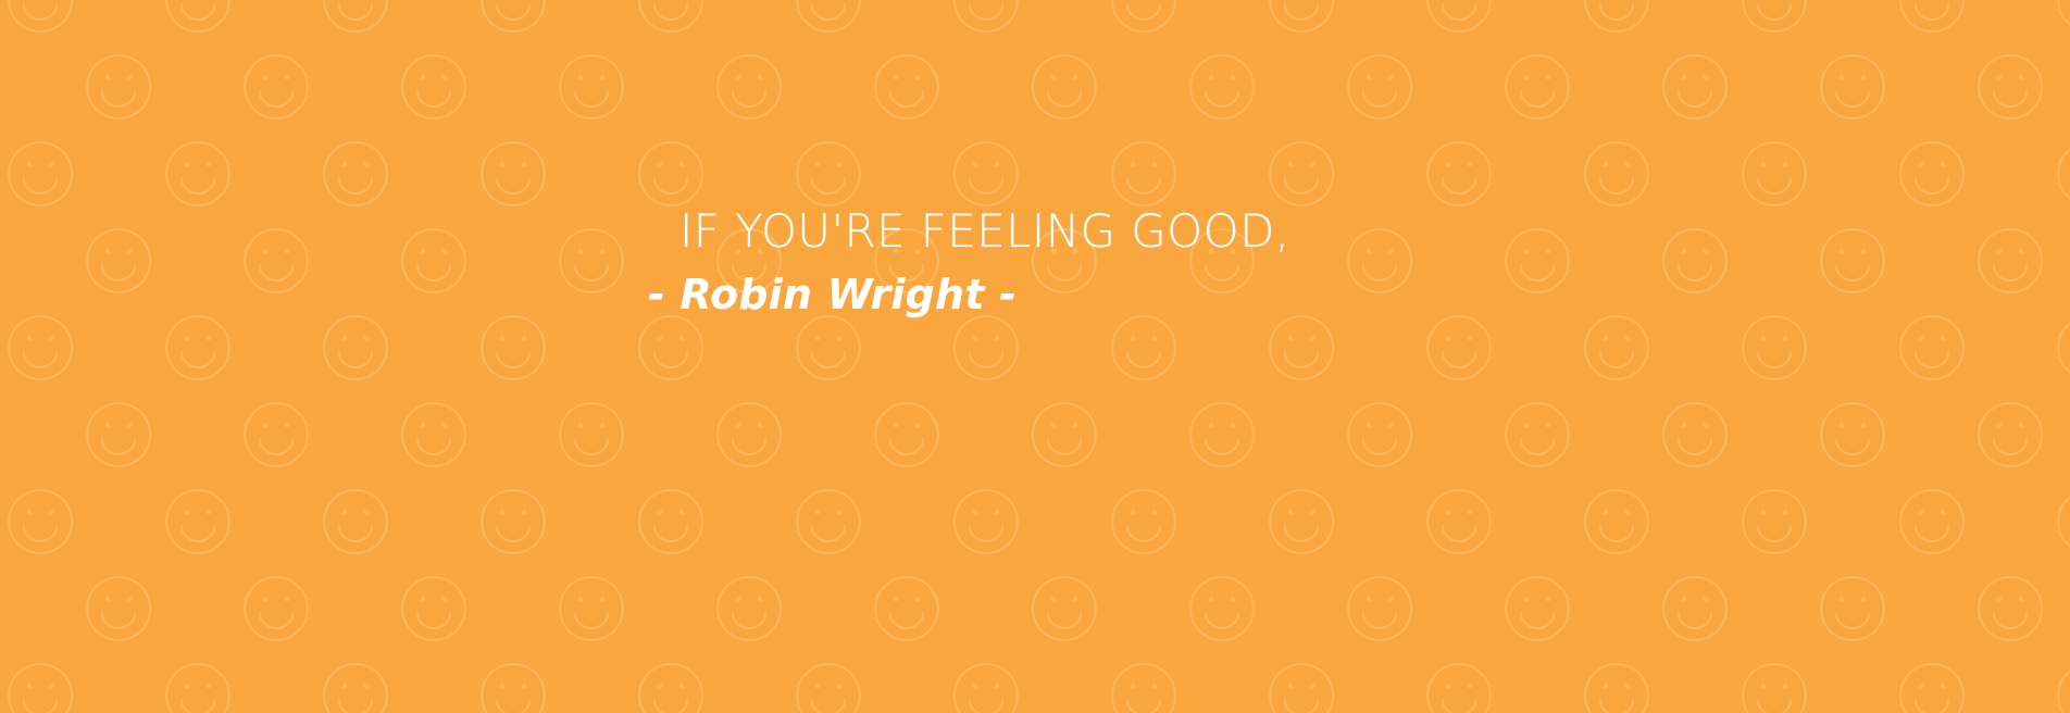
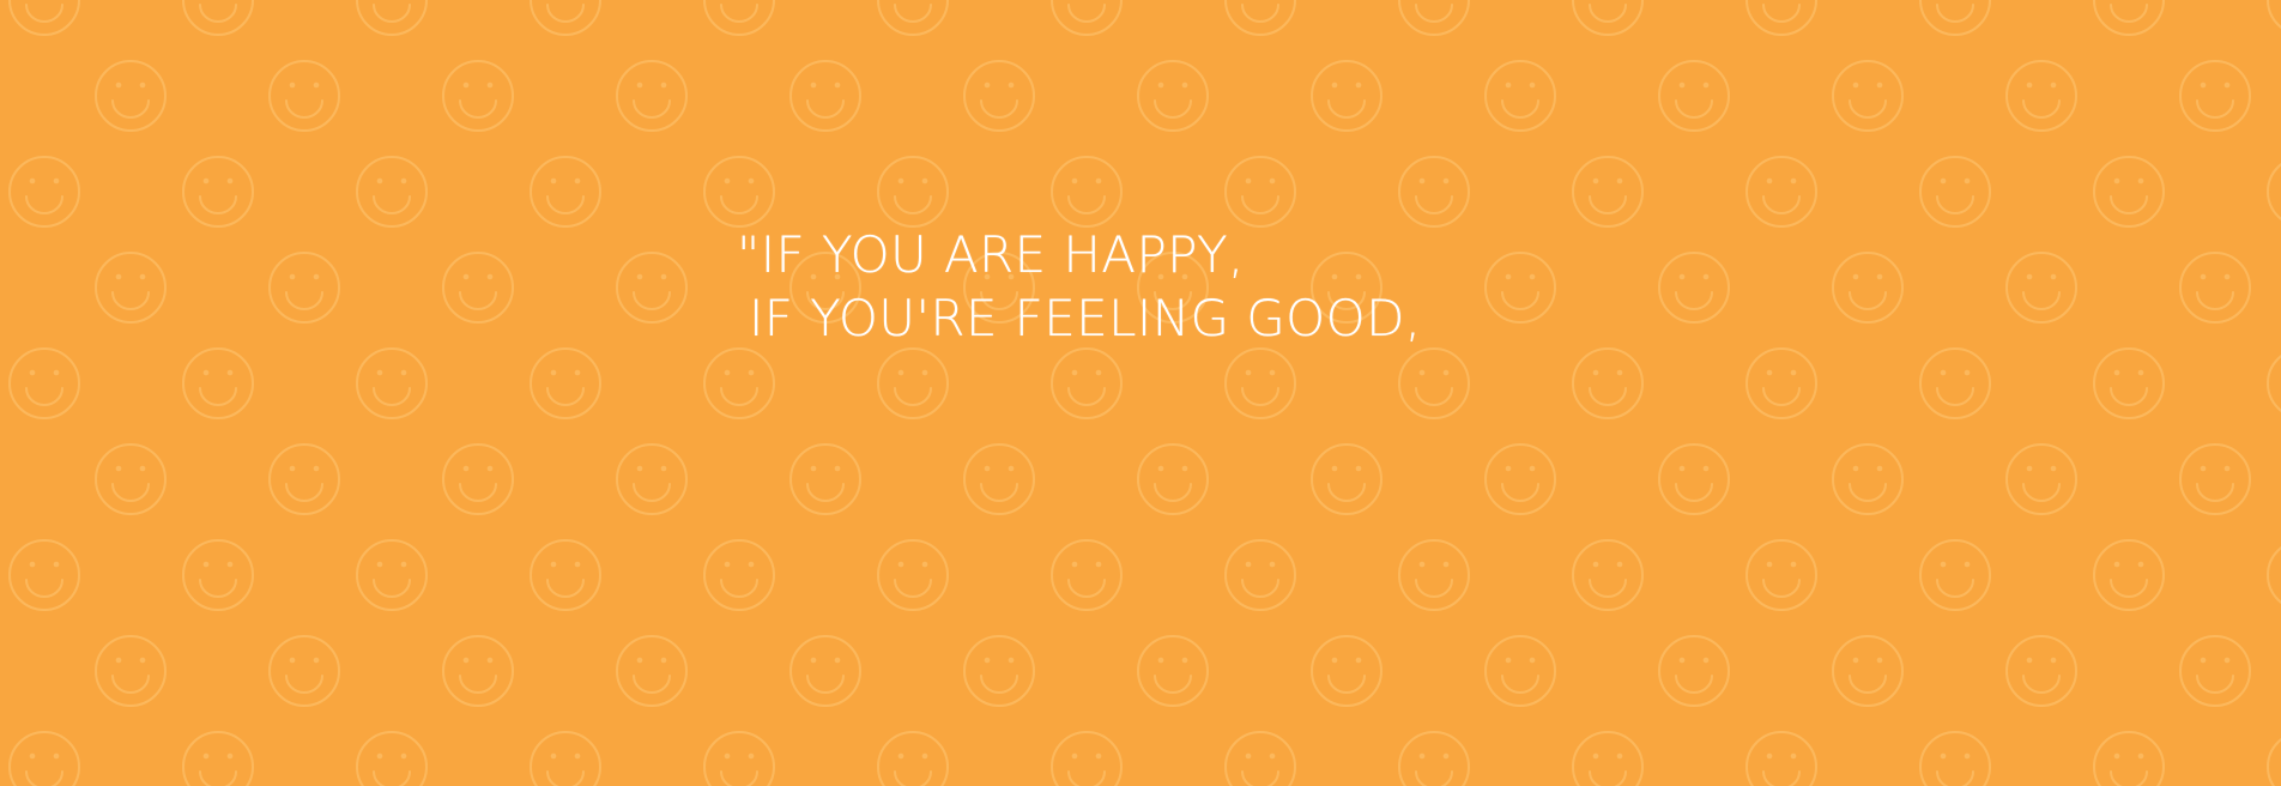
+ "IF YOU ARE HAPPY,
  IF YOU'RE FEELING GOOD,
- - Robin Wright -
